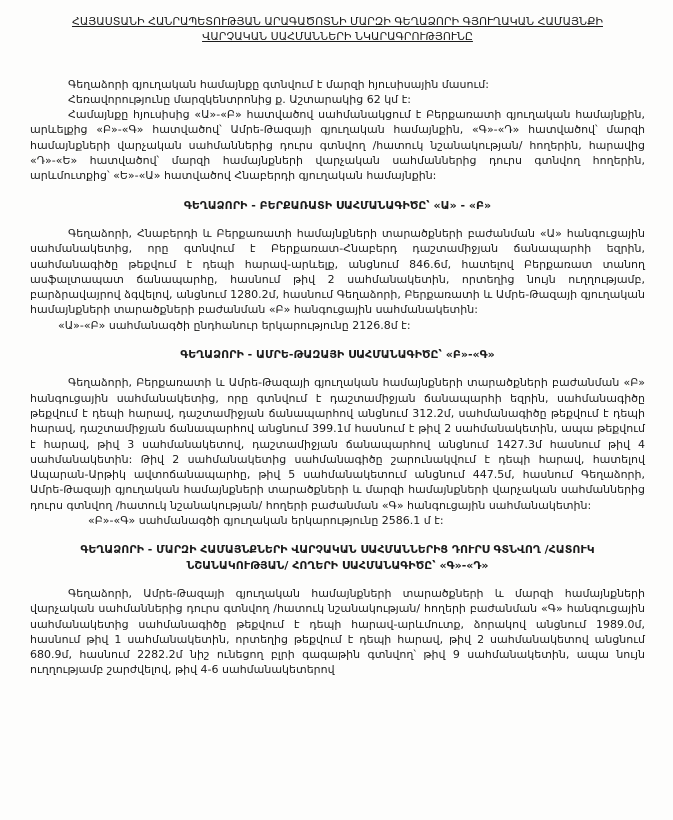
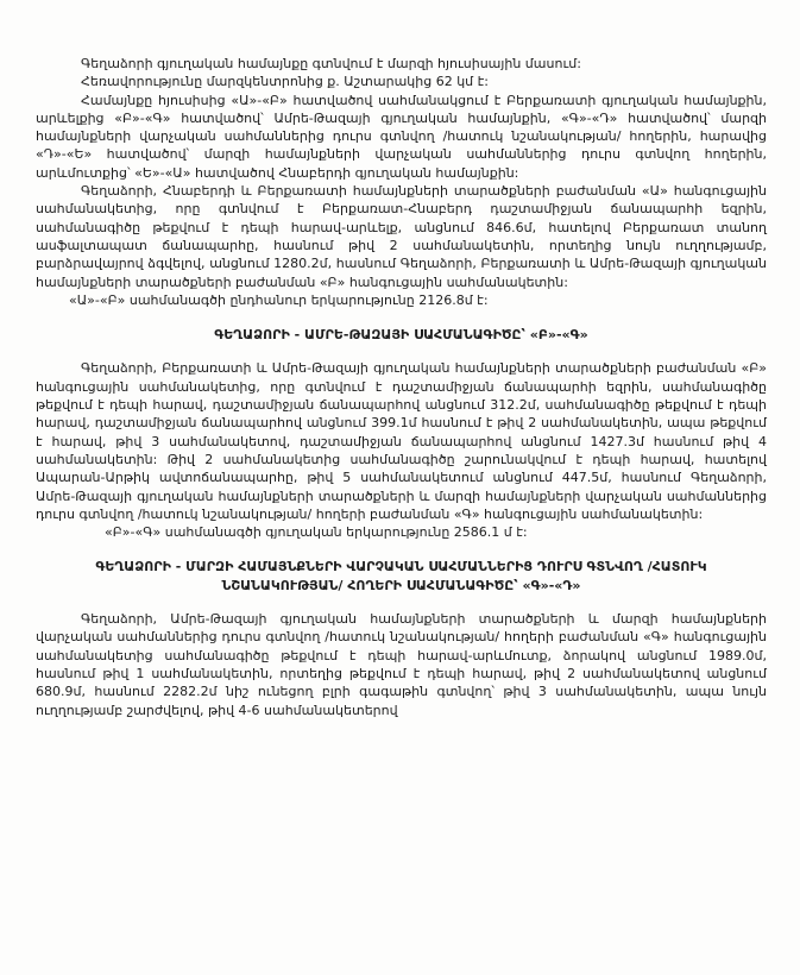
- ՀԱՅԱՍՏԱՆԻ ՀԱՆՐԱՊԵՏՈՒԹՅԱՆ ԱՐԱԳԱԾՈՏՆԻ ՄԱՐԶԻ ԳԵՂԱՁՈՐԻ ԳՅՈՒՂԱԿԱՆ ՀԱՄԱՅՆՔԻ
- ՎԱՐՉԱԿԱՆ ՍԱՀՄԱՆՆԵՐԻ ՆԿԱՐԱԳՐՈՒԹՅՈՒՆԸ
  Գեղաձորի գյուղական համայնքը գտնվում է մարզի հյուսիսային մասում:
  Հեռավորությունը մարզկենտրոնից ք. Աշտարակից 62 կմ է:
  Համայնքը հյուսիսից «Ա»-«Բ» հատվածով սահմանակցում է Բերքառատի գյուղական համայնքին, արևելքից «Բ»-«Գ» հատվածով՝ Ամրե-Թազայի գյուղական համայնքին, «Գ»-«Դ» հատվածով՝ մարզի համայնքների վարչական սահմաններից դուրս գտնվող /հատուկ նշանակության/ հողերին, հարավից «Դ»-«Ե» հատվածով՝ մարզի համայնքների վարչական սահմաններից դուրս գտնվող հողերին, արևմուտքից՝ «Ե»-«Ա» հատվածով Հնաբերդի գյուղական համայնքին:
- ԳԵՂԱՁՈՐԻ - ԲԵՐՔԱՌԱՏԻ ՍԱՀՄԱՆԱԳԻԾԸ՝ «Ա» - «Բ»
  Գեղաձորի, Հնաբերդի և Բերքառատի համայնքների տարածքների բաժանման «Ա» հանգուցային սահմանակետից, որը գտնվում է Բերքառատ-Հնաբերդ դաշտամիջյան ճանապարհի եզրին, սահմանագիծը թեքվում է դեպի հարավ-արևելք, անցնում 846.6մ, հատելով Բերքառատ տանող ասֆալտապատ ճանապարհը, հասնում թիվ 2 սահմանակետին, որտեղից նույն ուղղությամբ, բարձրավայրով ձգվելով, անցնում 1280.2մ, հասնում Գեղաձորի, Բերքառատի և Ամրե-Թազայի գյուղական համայնքների տարածքների բաժանման «Բ» հանգուցային սահմանակետին:
  «Ա»-«Բ» սահմանագծի ընդհանուր երկարությունը 2126.8մ է:
  ԳԵՂԱՁՈՐԻ - ԱՄՐԵ-ԹԱԶԱՅԻ ՍԱՀՄԱՆԱԳԻԾԸ՝ «Բ»-«Գ»
  Գեղաձորի, Բերքառատի և Ամրե-Թազայի գյուղական համայնքների տարածքների բաժանման «Բ» հանգուցային սահմանակետից, որը գտնվում է դաշտամիջյան ճանապարհի եզրին, սահմանագիծը թեքվում է դեպի հարավ, դաշտամիջյան ճանապարհով անցնում 312.2մ, սահմանագիծը թեքվում է դեպի հարավ, դաշտամիջյան ճանապարհով անցնում 399.1մ հասնում է թիվ 2 սահմանակետին, ապա թեքվում է հարավ, թիվ 3 սահմանակետով, դաշտամիջյան ճանապարհով անցնում 1427.3մ հասնում թիվ 4 սահմանակետին: Թիվ 2 սահմանակետից սահմանագիծը շարունակվում է դեպի հարավ, հատելով Ապարան-Արթիկ ավտոճանապարհը, թիվ 5 սահմանակետում անցնում 447.5մ, հասնում Գեղաձորի, Ամրե-Թազայի գյուղական համայնքների տարածքների և մարզի համայնքների վարչական սահմաններից դուրս գտնվող /հատուկ նշանակության/ հողերի բաժանման «Գ» հանգուցային սահմանակետին:
  «Բ»-«Գ» սահմանագծի գյուղական երկարությունը 2586.1 մ է:
  ԳԵՂԱՁՈՐԻ - ՄԱՐԶԻ ՀԱՄԱՅՆՔՆԵՐԻ ՎԱՐՉԱԿԱՆ ՍԱՀՄԱՆՆԵՐԻՑ ԴՈՒՐՍ ԳՏՆՎՈՂ /ՀԱՏՈՒԿ ՆՇԱՆԱԿՈՒԹՅԱՆ/ ՀՈՂԵՐԻ ՍԱՀՄԱՆԱԳԻԾԸ՝ «Գ»-«Դ»
- Գեղաձորի, Ամրե-Թազայի գյուղական համայնքների տարածքների և մարզի համայնքների վարչական սահմաններից դուրս գտնվող /հատուկ նշանակության/ հողերի բաժանման «Գ» հանգուցային սահմանակետից սահմանագիծը թեքվում է դեպի հարավ-արևմուտք, ձորակով անցնում 1989.0մ, հասնում թիվ 1 սահմանակետին, որտեղից թեքվում է դեպի հարավ, թիվ 2 սահմանակետով անցնում 680.9մ, հասնում 2282.2մ նիշ ունեցող բլրի գագաթին գտնվող՝ թիվ 9 սահմանակետին, ապա նույն ուղղությամբ շարժվելով, թիվ 4-6 սահմանակետերով
+ Գեղաձորի, Ամրե-Թազայի գյուղական համայնքների տարածքների և մարզի համայնքների վարչական սահմաններից դուրս գտնվող /հատուկ նշանակության/ հողերի բաժանման «Գ» հանգուցային սահմանակետից սահմանագիծը թեքվում է դեպի հարավ-արևմուտք, ձորակով անցնում 1989.0մ, հասնում թիվ 1 սահմանակետին, որտեղից թեքվում է դեպի հարավ, թիվ 2 սահմանակետով անցնում 680.9մ, հասնում 2282.2մ նիշ ունեցող բլրի գագաթին գտնվող՝ թիվ 3 սահմանակետին, ապա նույն ուղղությամբ շարժվելով, թիվ 4-6 սահմանակետերով
